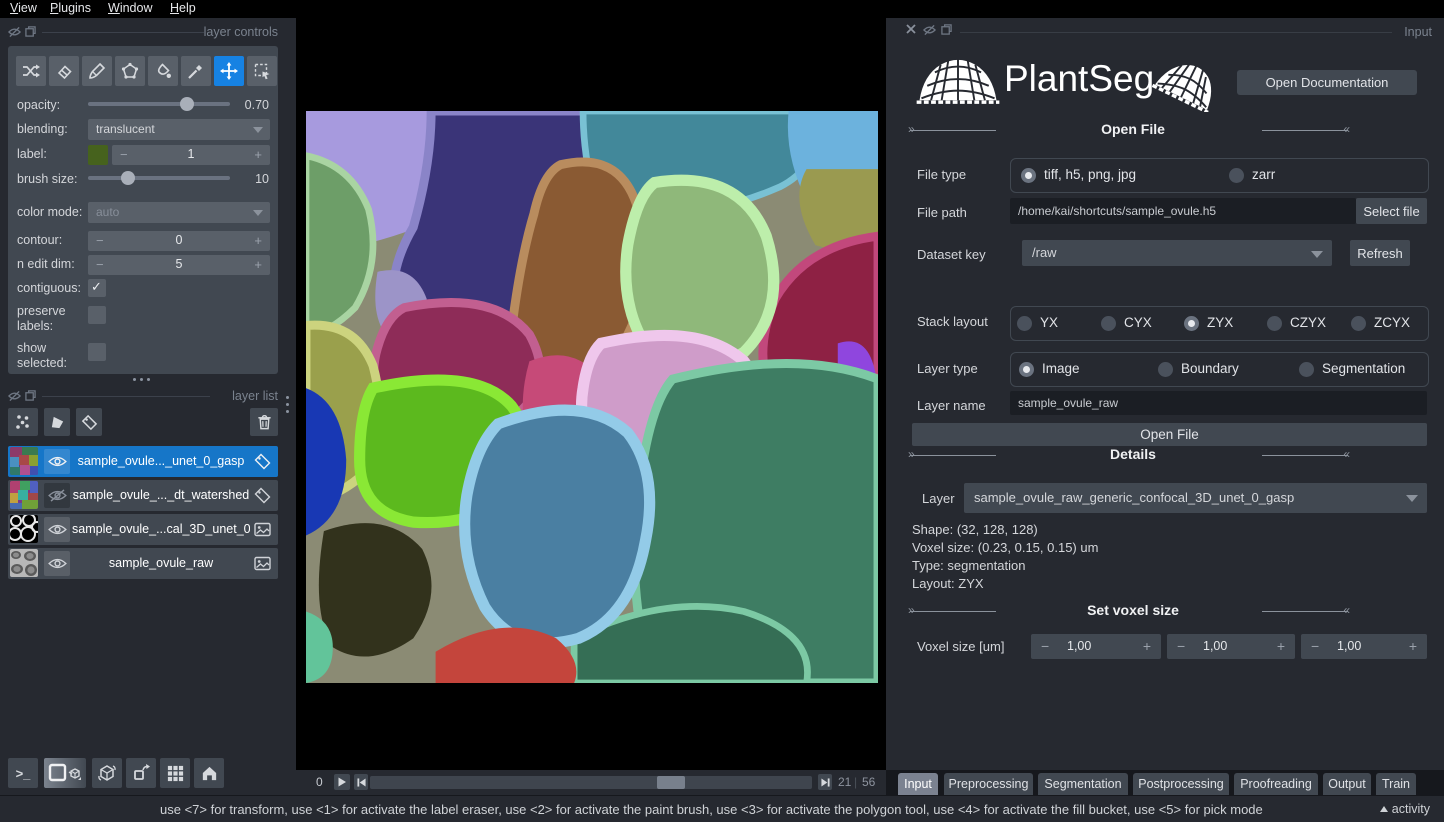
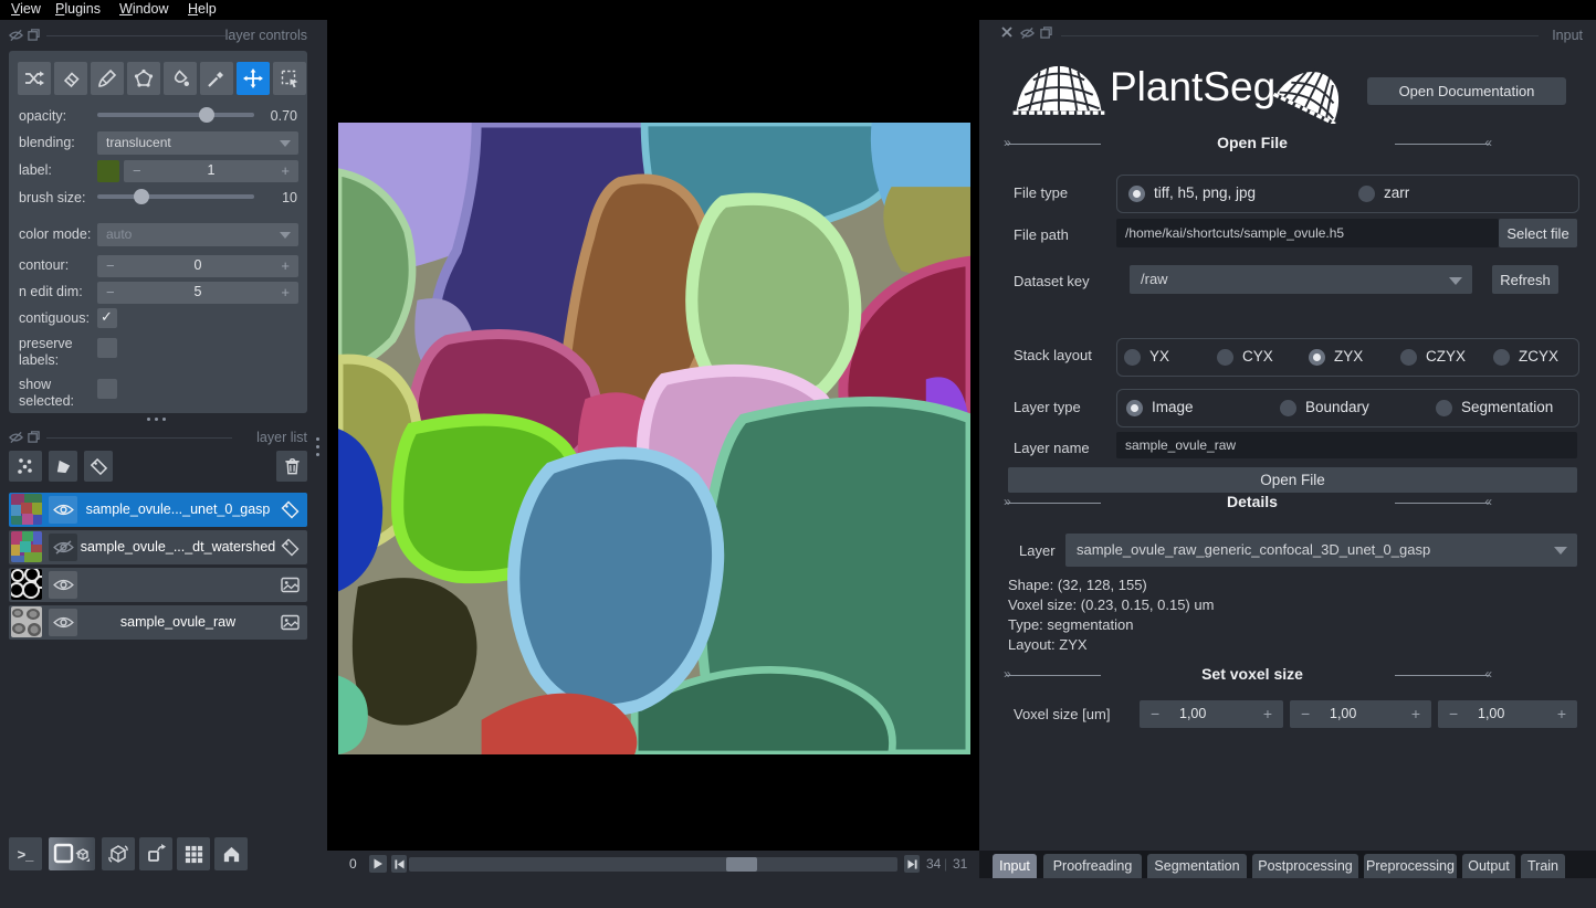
  View
  Plugins
  Window
  Help
  layer controls
  opacity:
  0.70
  blending:
  translucent
  label:
  −
  1
  +
  brush size:
  10
  color mode:
  auto
  contour:
  −
  0
  +
  n edit dim:
  −
  5
  +
  contiguous:
  preserve labels:
  show selected:
  layer list
  sample_ovule..._unet_0_gasp
  sample_ovule_..._dt_watershed
- sample_ovule_...cal_3D_unet_0
  sample_ovule_raw
  >_
  0
- 21
+ 34
  |
- 56
+ 31
  Input
  PlantSeg
  Open Documentation
  »
  Open File
  «
  File type
  tiff, h5, png, jpg
  zarr
  File path
  /home/kai/shortcuts/sample_ovule.h5
  Select file
  Dataset key
  /raw
  Refresh
  Stack layout
  YX
  CYX
  ZYX
  CZYX
  ZCYX
  Layer type
  Image
  Boundary
  Segmentation
  Layer name
  sample_ovule_raw
  Open File
  »
  Details
  «
  Layer
  sample_ovule_raw_generic_confocal_3D_unet_0_gasp
- Shape: (32, 128, 128)
+ Shape: (32, 128, 155)
  Voxel size: (0.23, 0.15, 0.15) um
  Type: segmentation
  Layout: ZYX
  »
  Set voxel size
  «
  Voxel size [um]
  −
  1,00
  +
  −
  1,00
  +
  −
  1,00
  +
  Input
- Preprocessing
+ Proofreading
  Segmentation
  Postprocessing
- Proofreading
+ Preprocessing
  Output
  Train
- use <7> for transform, use <1> for activate the label eraser, use <2> for activate the paint brush, use <3> for activate the polygon tool, use <4> for activate the fill bucket, use <5> for pick mode
- activity
